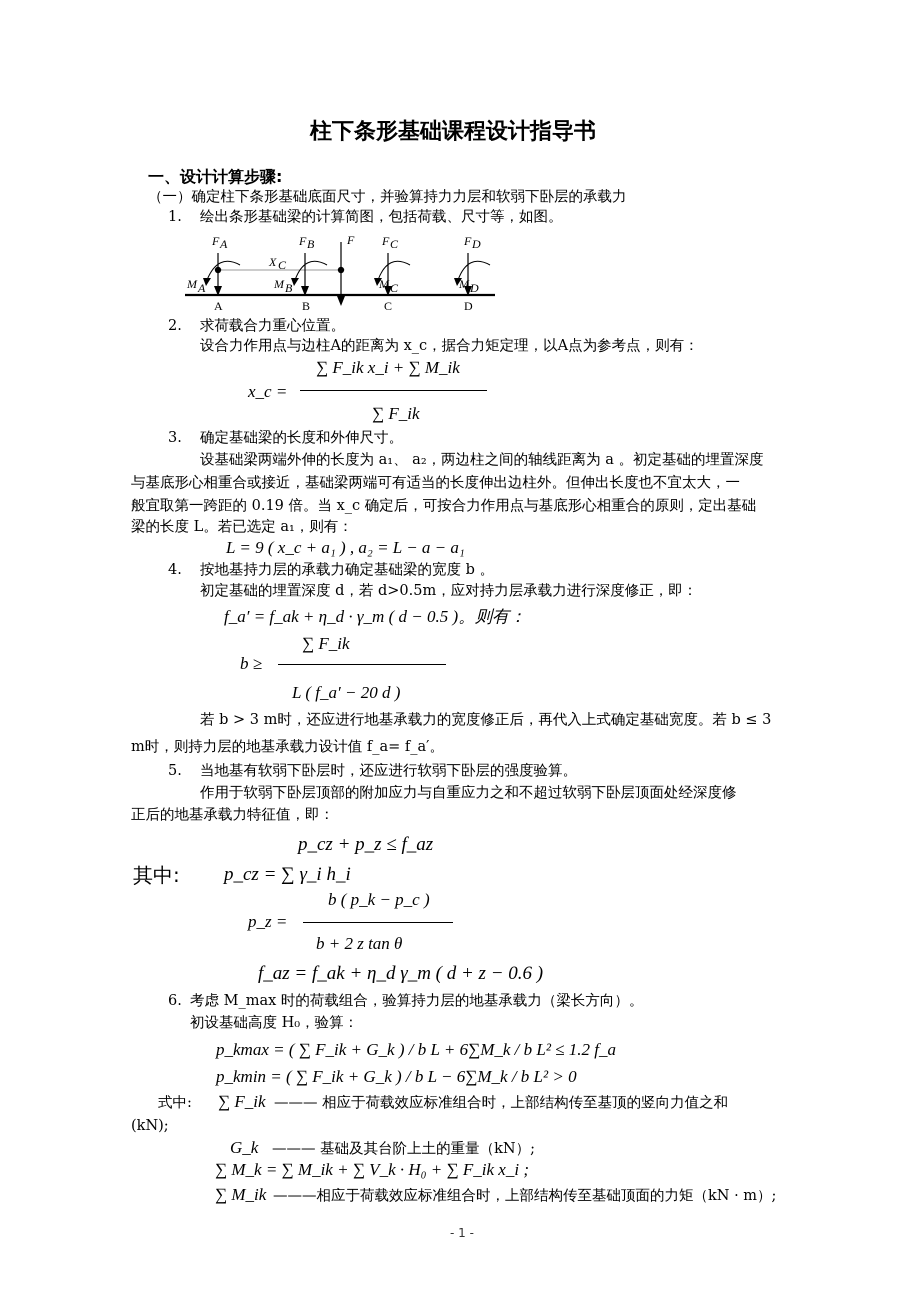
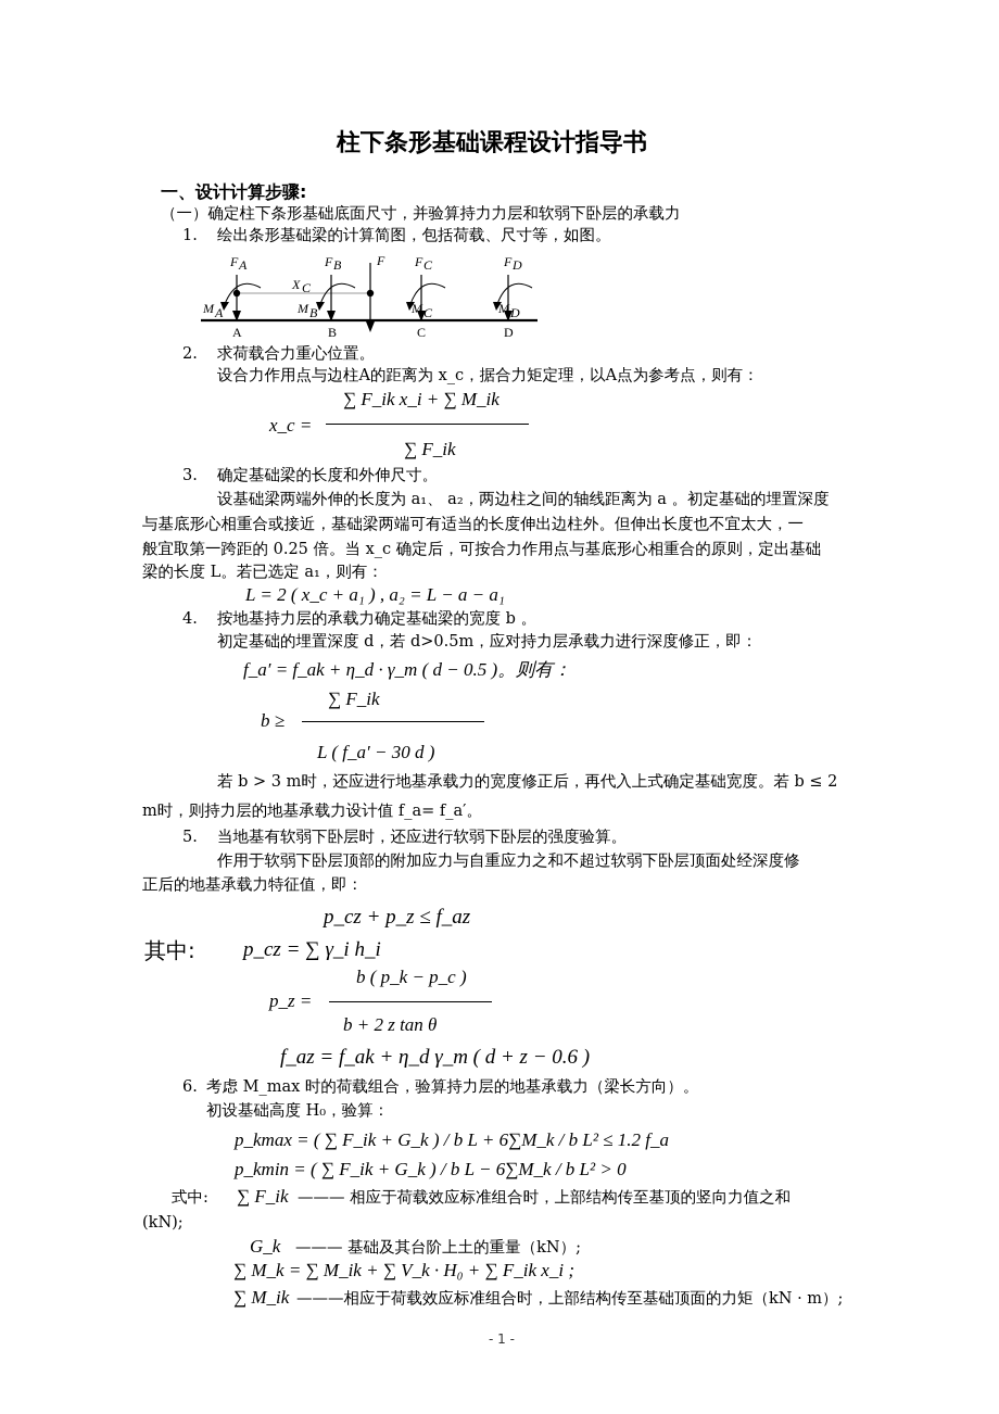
  柱下条形基础课程设计指导书
  一、设计计算步骤:
  （一）确定柱下条形基础底面尺寸，并验算持力力层和软弱下卧层的承载力
  1.
  绘出条形基础梁的计算简图，包括荷载、尺寸等，如图。
  X
  C
  F
  A
  F
  B
  F
  F
  C
  F
  D
  M
  A
  M
  B
  M
  C
  M
  D
  A
  B
  C
  D
  2.
  求荷载合力重心位置。
  设合力作用点与边柱A的距离为 x_c，据合力矩定理，以A点为参考点，则有：
  x_c =
  ∑ F_ik x_i + ∑ M_ik
  ∑ F_ik
  3.
  确定基础梁的长度和外伸尺寸。
  设基础梁两端外伸的长度为 a₁、 a₂，两边柱之间的轴线距离为 a 。初定基础的埋置深度
  与基底形心相重合或接近，基础梁两端可有适当的长度伸出边柱外。但伸出长度也不宜太大，一
- 般宜取第一跨距的 0.19 倍。当 x_c 确定后，可按合力作用点与基底形心相重合的原则，定出基础
+ 般宜取第一跨距的 0.25 倍。当 x_c 确定后，可按合力作用点与基底形心相重合的原则，定出基础
  梁的长度 L。若已选定 a₁，则有：
- L = 9 ( x_c + a₁ ) , a₂ = L − a − a₁
+ L = 2 ( x_c + a₁ ) , a₂ = L − a − a₁
  4.
  按地基持力层的承载力确定基础梁的宽度 b 。
  初定基础的埋置深度 d，若 d>0.5m，应对持力层承载力进行深度修正，即：
  f_a′ = f_ak + η_d · γ_m ( d − 0.5 )。则有：
  ∑ F_ik
  b ≥
- L ( f_a′ − 20 d )
+ L ( f_a′ − 30 d )
- 若 b > 3 m时，还应进行地基承载力的宽度修正后，再代入上式确定基础宽度。若 b ≤ 3
+ 若 b > 3 m时，还应进行地基承载力的宽度修正后，再代入上式确定基础宽度。若 b ≤ 2
  m时，则持力层的地基承载力设计值 f_a= f_a′。
  5.
  当地基有软弱下卧层时，还应进行软弱下卧层的强度验算。
  作用于软弱下卧层顶部的附加应力与自重应力之和不超过软弱下卧层顶面处经深度修
  正后的地基承载力特征值，即：
  p_cz + p_z ≤ f_az
  其中:
  p_cz = ∑ γ_i h_i
  b ( p_k − p_c )
  p_z =
  b + 2 z tan θ
  f_az = f_ak + η_d γ_m ( d + z − 0.6 )
  6.
  考虑 M_max 时的荷载组合，验算持力层的地基承载力（梁长方向）。
  初设基础高度 H₀，验算：
  p_kmax = ( ∑ F_ik + G_k ) / b L + 6∑M_k / b L² ≤ 1.2 f_a
  p_kmin = ( ∑ F_ik + G_k ) / b L − 6∑M_k / b L² > 0
  式中:
  ∑ F_ik
  ——— 相应于荷载效应标准组合时，上部结构传至基顶的竖向力值之和
  (kN);
  G_k
  ——— 基础及其台阶上土的重量（kN）;
  ∑ M_k = ∑ M_ik + ∑ V_k · H₀ + ∑ F_ik x_i ;
  ∑ M_ik
  ———相应于荷载效应标准组合时，上部结构传至基础顶面的力矩（kN · m）;
  - 1 -
